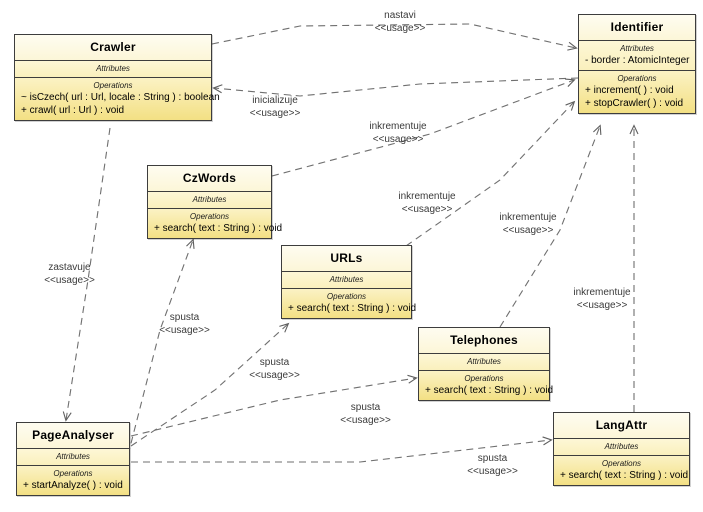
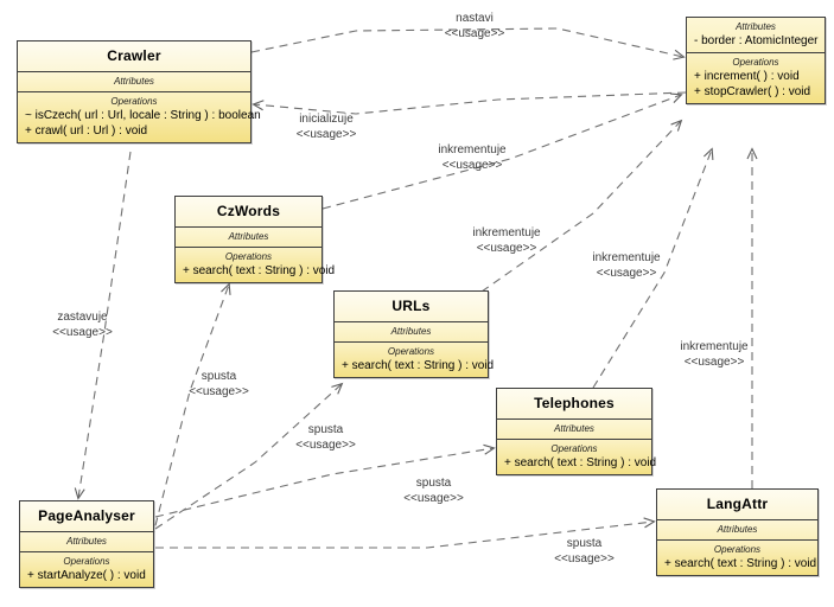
  Crawler
  Attributes
  Operations
  ~ isCzech( url : Url, locale : String ) : boolean
  + crawl( url : Url ) : void
- Identifier
  Attributes
  - border : AtomicInteger
  Operations
  + increment( ) : void
  + stopCrawler( ) : void
  CzWords
  Attributes
  Operations
  + search( text : String ) : void
  URLs
  Attributes
  Operations
  + search( text : String ) : void
  Telephones
  Attributes
  Operations
  + search( text : String ) : void
  LangAttr
  Attributes
  Operations
  + search( text : String ) : void
  PageAnalyser
  Attributes
  Operations
  + startAnalyze( ) : void
  nastavi
  <<usage>>
  inicializuje
  <<usage>>
  inkrementuje
  <<usage>>
  inkrementuje
  <<usage>>
  inkrementuje
  <<usage>>
  inkrementuje
  <<usage>>
  zastavuje
  <<usage>>
  spusta
  <<usage>>
  spusta
  <<usage>>
  spusta
  <<usage>>
  spusta
  <<usage>>
